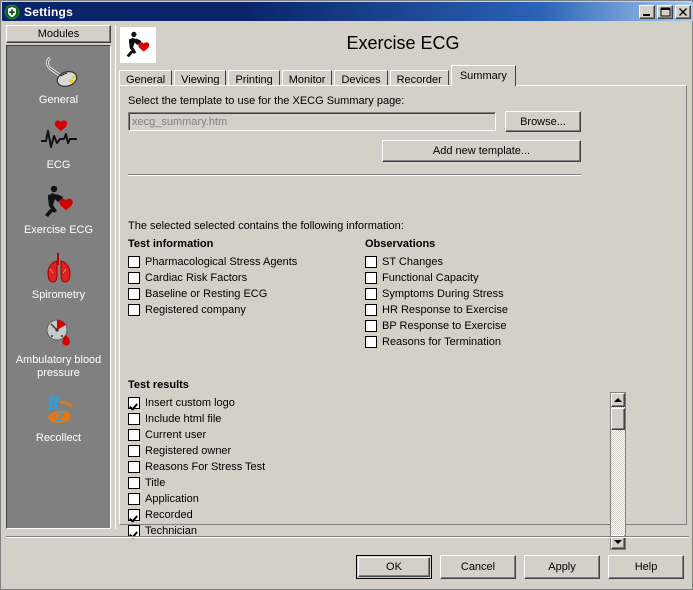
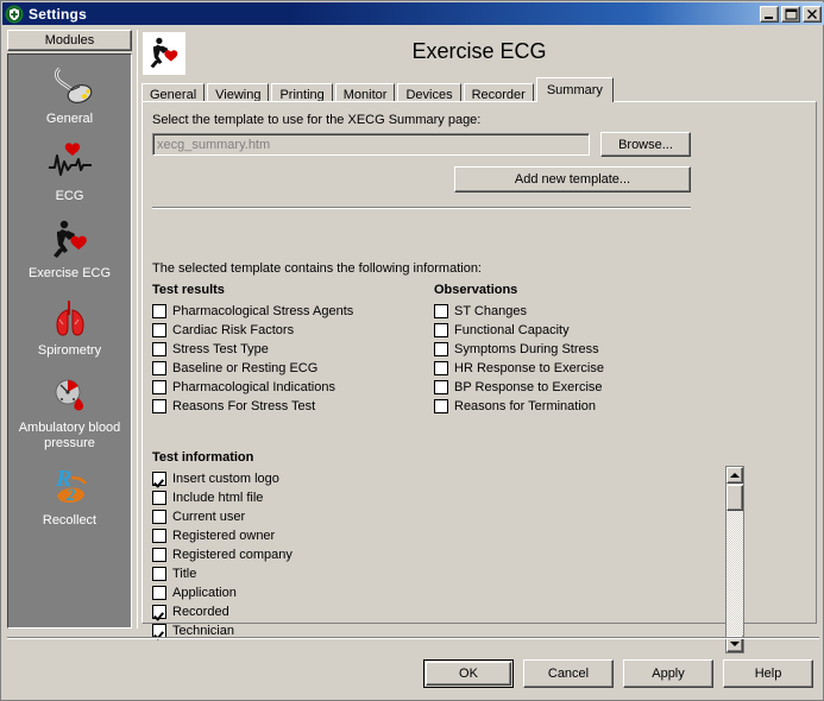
  Settings
  Modules
  General
  ECG
  Exercise ECG
  Spirometry
  Ambulatory blood pressure
  R
  2
  Recollect
  Exercise ECG
  General
  Viewing
  Printing
  Monitor
  Devices
  Recorder
  Summary
  Select the template to use for the XECG Summary page:
  xecg_summary.htm
  Browse...
  Add new template...
- The selected selected contains the following information:
+ The selected template contains the following information:
- Test information
+ Test results
  Pharmacological Stress Agents
  Cardiac Risk Factors
+ Stress Test Type
  Baseline or Resting ECG
+ Pharmacological Indications
- Registered company
+ Reasons For Stress Test
  Observations
  ST Changes
  Functional Capacity
  Symptoms During Stress
  HR Response to Exercise
  BP Response to Exercise
  Reasons for Termination
- Test results
+ Test information
  Insert custom logo
  Include html file
  Current user
  Registered owner
- Reasons For Stress Test
+ Registered company
  Title
  Application
  Recorded
  Technician
  OK
  Cancel
  Apply
  Help
